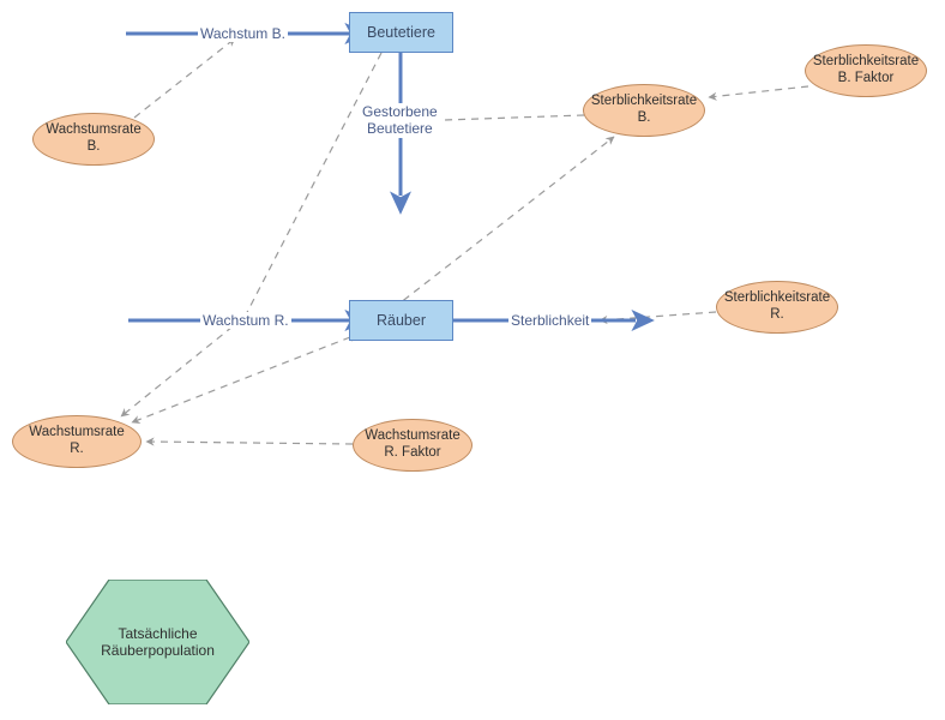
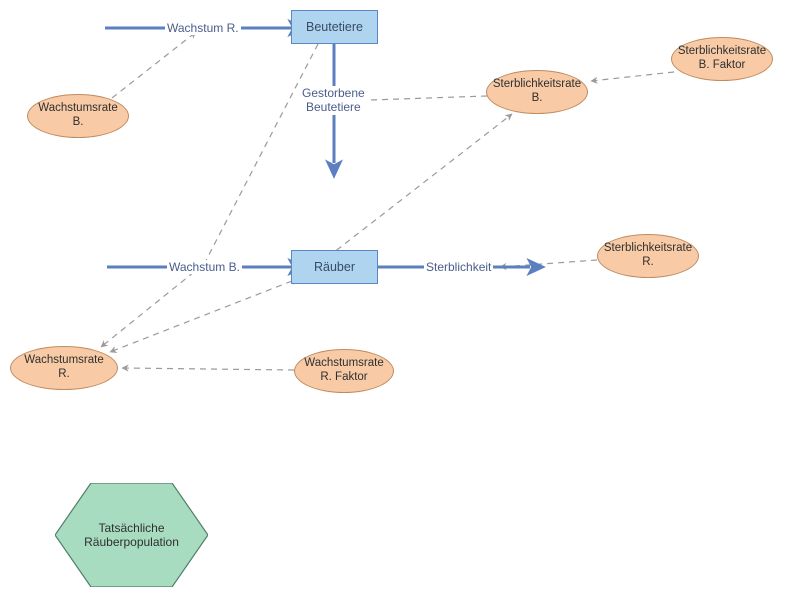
  Beutetiere
  Räuber
  Wachstumsrate
  B.
  Sterblichkeitsrate
  B.
  Sterblichkeitsrate
  B. Faktor
  Sterblichkeitsrate
  R.
  Wachstumsrate
  R.
  Wachstumsrate
  R. Faktor
  Tatsächliche
  Räuberpopulation
- Wachstum B.
+ Wachstum R.
  Gestorbene
  Beutetiere
- Wachstum R.
+ Wachstum B.
  Sterblichkeit
